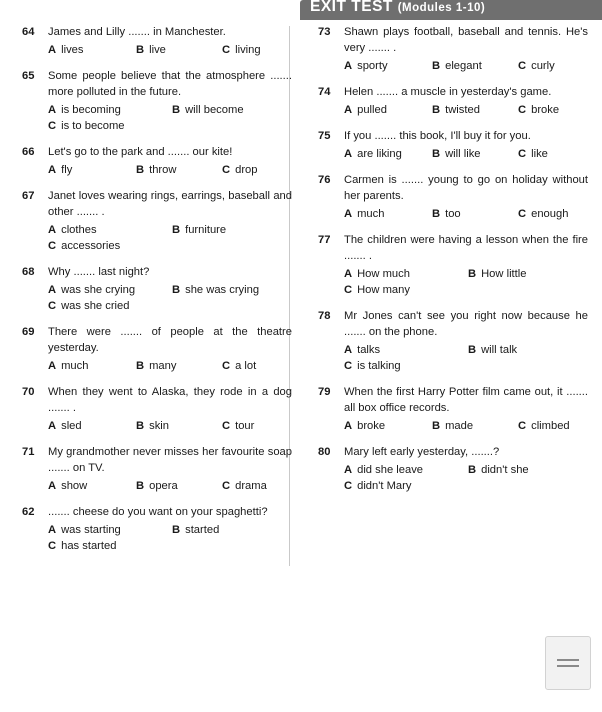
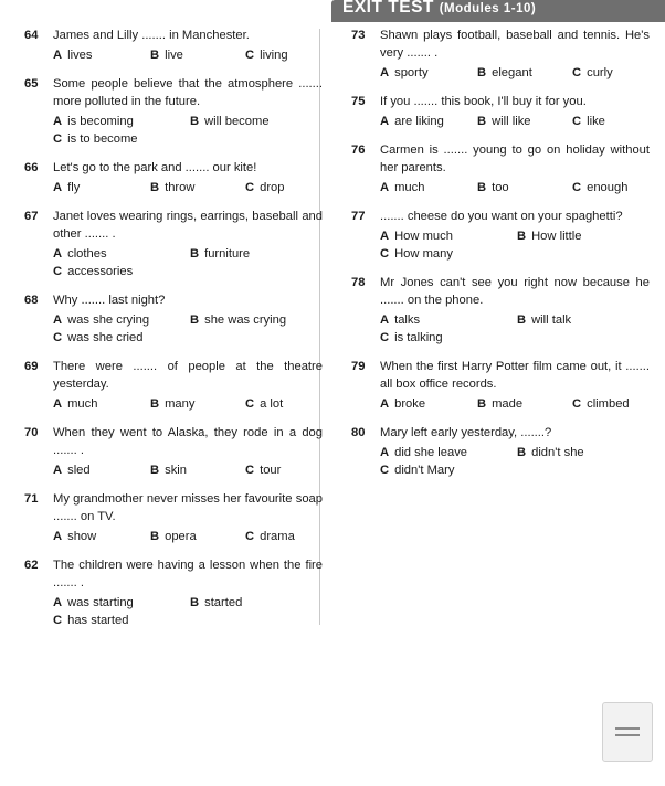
  EXIT TEST (Modules 1-10)
  64
  James and Lilly ....... in Manchester.
  A lives B live C living
  65
  Some people believe that the atmosphere ....... more polluted in the future.
  A is becoming B will become
  C is to become
  66
  Let's go to the park and ....... our kite!
  A fly B throw C drop
  67
  Janet loves wearing rings, earrings, baseball and other ....... .
  A clothes B furniture
  C accessories
  68
  Why ....... last night?
  A was she crying B she was crying
  C was she cried
  69
  There were ....... of people at the theatre yesterday.
  A much B many C a lot
  70
  When they went to Alaska, they rode in a dog ....... .
  A sled B skin C tour
  71
  My grandmother never misses her favourite soap ....... on TV.
  A show B opera C drama
  62
- ....... cheese do you want on your spaghetti?
+ The children were having a lesson when the fire ....... .
  A was starting B started
  C has started
  73
  Shawn plays football, baseball and tennis. He's very ....... .
  A sporty B elegant C curly
- 74
- Helen ....... a muscle in yesterday's game.
- A pulled B twisted C broke
  75
  If you ....... this book, I'll buy it for you.
  A are liking B will like C like
  76
  Carmen is ....... young to go on holiday without her parents.
  A much B too C enough
  77
- The children were having a lesson when the fire ....... .
+ ....... cheese do you want on your spaghetti?
  A How much B How little
  C How many
  78
  Mr Jones can't see you right now because he ....... on the phone.
  A talks B will talk
  C is talking
  79
  When the first Harry Potter film came out, it ....... all box office records.
  A broke B made C climbed
  80
  Mary left early yesterday, .......?
  A did she leave B didn't she
  C didn't Mary
